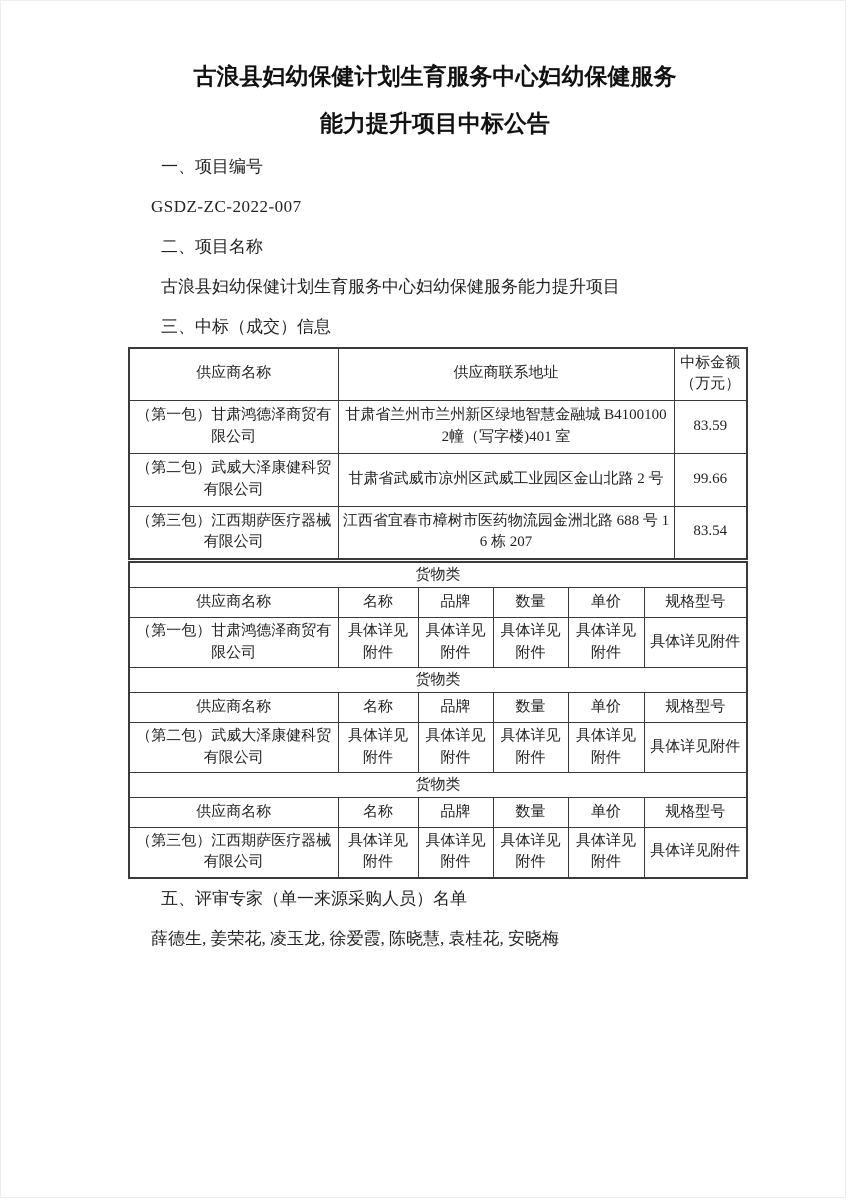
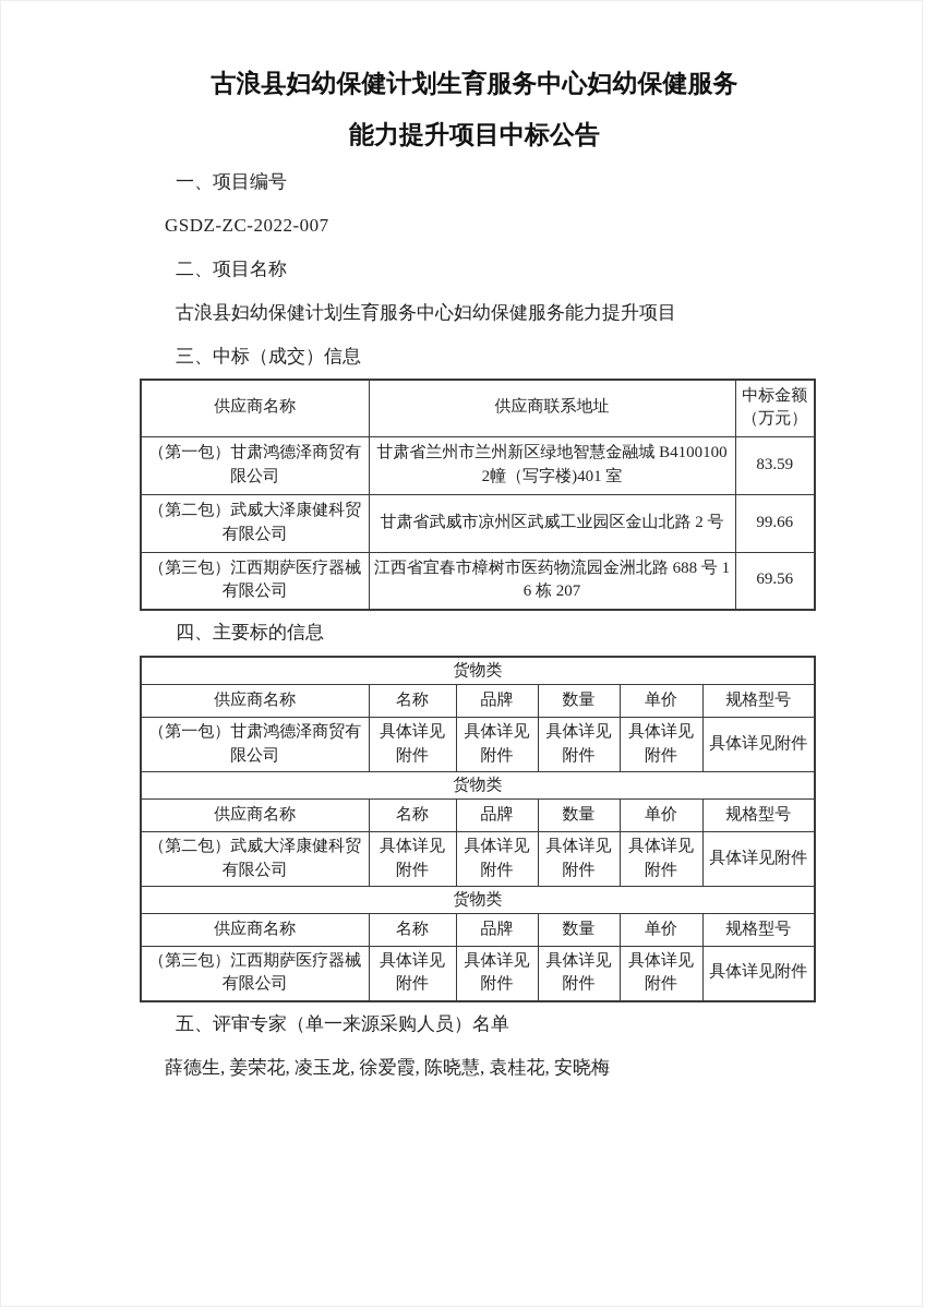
  古浪县妇幼保健计划生育服务中心妇幼保健服务
  能力提升项目中标公告
  一、项目编号
  GSDZ-ZC-2022-007
  二、项目名称
  古浪县妇幼保健计划生育服务中心妇幼保健服务能力提升项目
  三、中标（成交）信息
  供应商名称	供应商联系地址	中标金额 （万元）
  （第一包）甘肃鸿德泽商贸有限公司	甘肃省兰州市兰州新区绿地智慧金融城 B41001002幢（写字楼)401 室	83.59
  （第二包）武威大泽康健科贸有限公司	甘肃省武威市凉州区武威工业园区金山北路 2 号	99.66
- （第三包）江西期萨医疗器械有限公司	江西省宜春市樟树市医药物流园金洲北路 688 号 16 栋 207	83.54
+ （第三包）江西期萨医疗器械有限公司	江西省宜春市樟树市医药物流园金洲北路 688 号 16 栋 207	69.56
+ 四、主要标的信息
  货物类
  供应商名称	名称	品牌	数量	单价	规格型号
  （第一包）甘肃鸿德泽商贸有限公司	具体详见附件	具体详见附件	具体详见附件	具体详见附件	具体详见附件
  货物类
  供应商名称	名称	品牌	数量	单价	规格型号
  （第二包）武威大泽康健科贸有限公司	具体详见附件	具体详见附件	具体详见附件	具体详见附件	具体详见附件
  货物类
  供应商名称	名称	品牌	数量	单价	规格型号
  （第三包）江西期萨医疗器械有限公司	具体详见附件	具体详见附件	具体详见附件	具体详见附件	具体详见附件
  五、评审专家（单一来源采购人员）名单
  薛德生, 姜荣花, 凌玉龙, 徐爱霞, 陈晓慧, 袁桂花, 安晓梅
